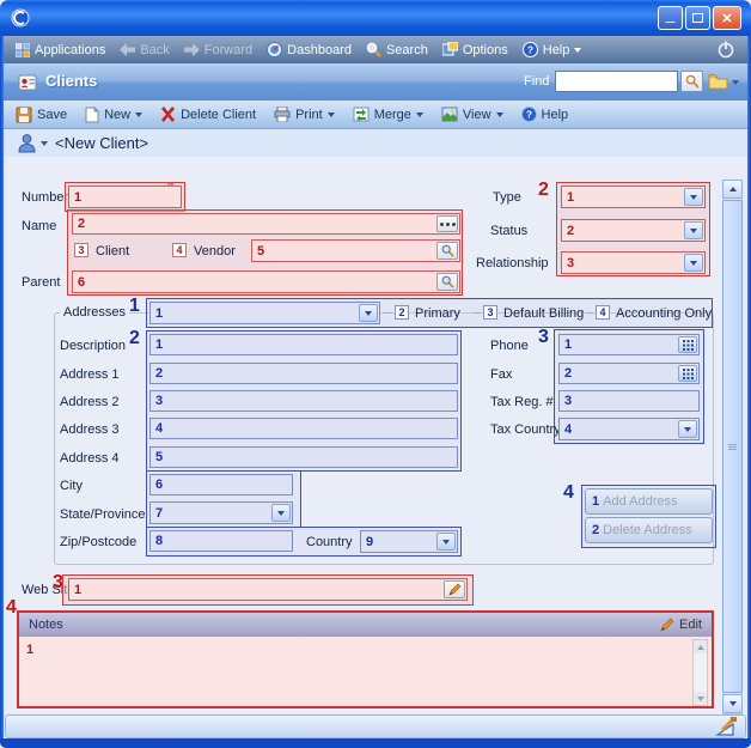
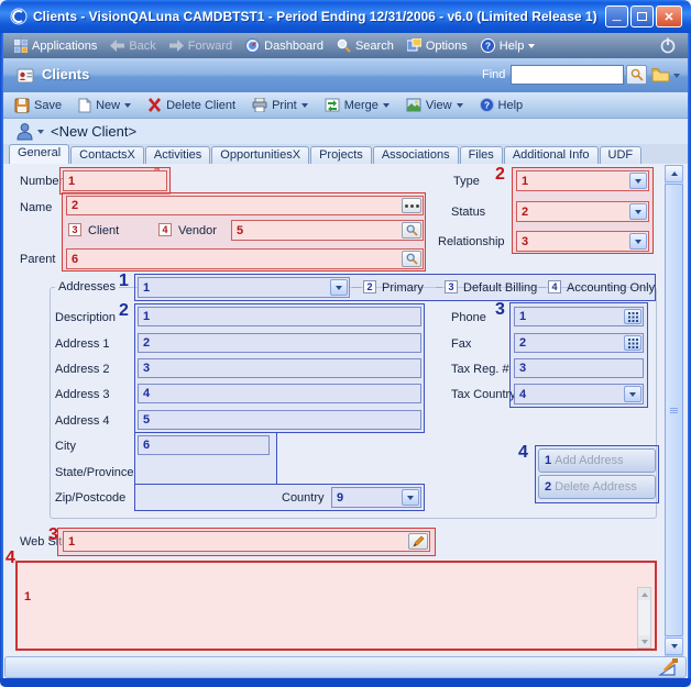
+ Clients - VisionQALuna CAMDBTST1 - Period Ending 12/31/2006 - v6.0 (Limited Release 1)
  ─
  ✕
  Applications
  Back
  Forward
  Dashboard
  Search
  Options
  ?
  Help
  Clients
  Find
  Save
  New
  Delete Client
  Print
  Merge
  View
  ?
  Help
  <New Client>
+ General
+ ContactsX
+ Activities
+ OpportunitiesX
+ Projects
+ Associations
+ Files
+ Additional Info
+ UDF
  Number
  1
  Name
  2
  3
  Client
  4
  Vendor
  5
  Parent
  6
  2
  Type
  1
  Status
  2
  Relationship
  3
  Addresses
  1
  1
  2
  Primary
  3
  Default Billing
  4
  Accounting Only
  2
  Description
  1
  Address 1
  2
  Address 2
  3
  Address 3
  4
  Address 4
  5
  City
  6
  State/Province
- 7
  Zip/Postcode
- 8
  Country
  9
  3
  Phone
  1
  Fax
  2
  Tax Reg. #
  3
  Tax Country
  4
  4
  1
  Add Address
  2
  Delete Address
  Web Sit
  3
  1
  4
- Notes
- Edit
  1
